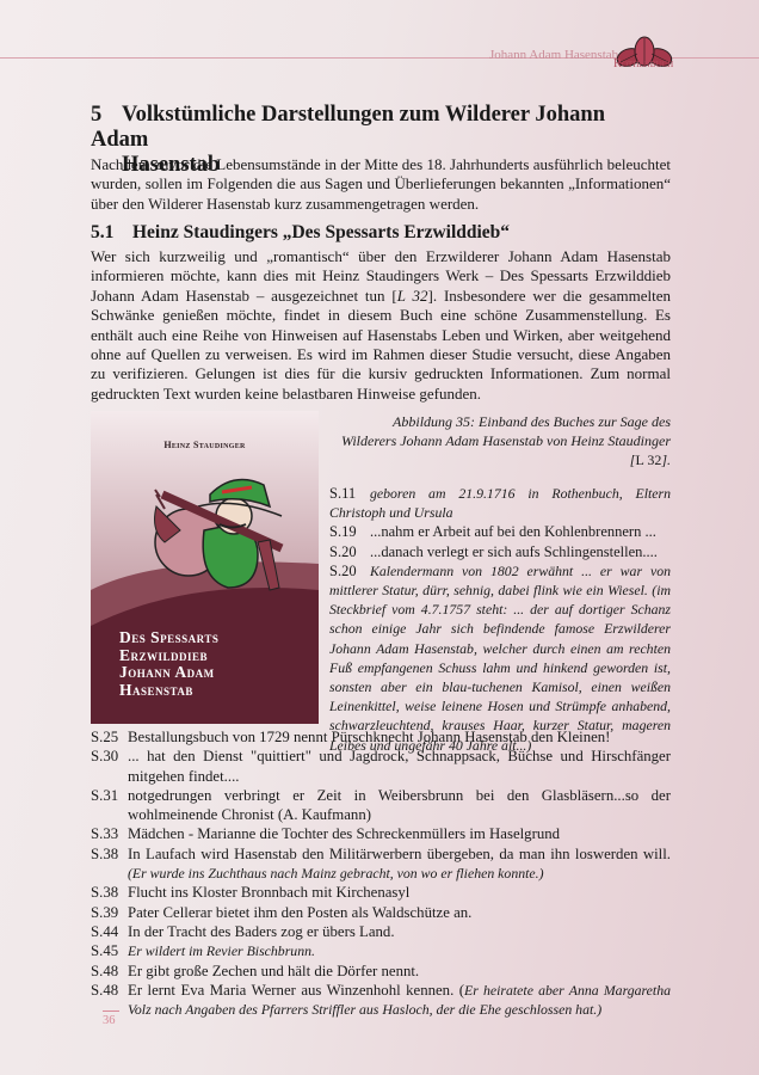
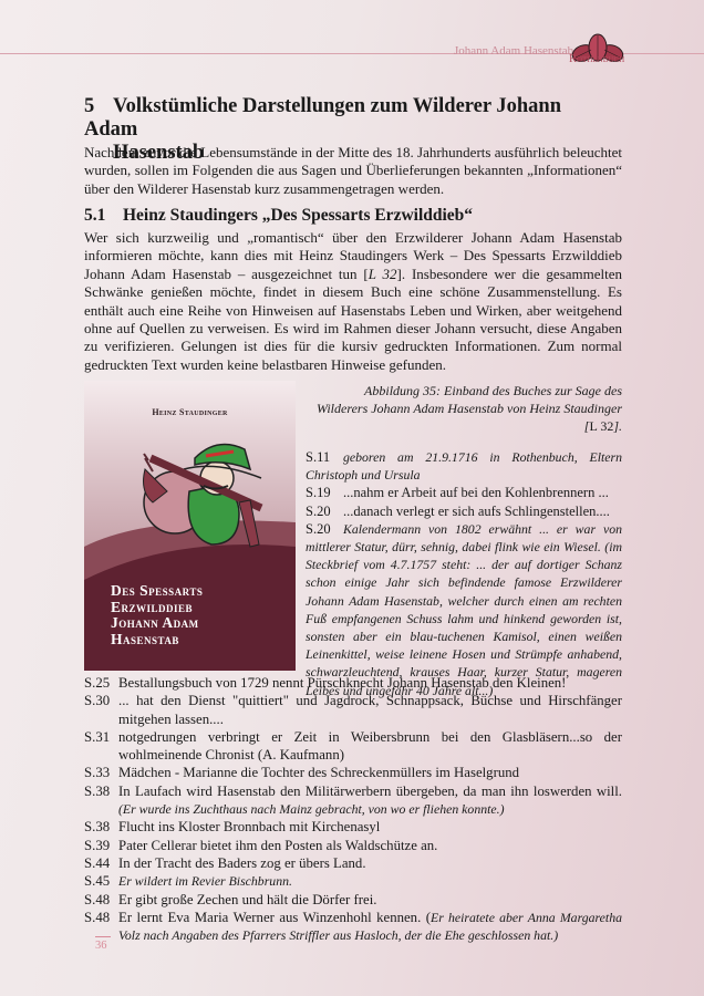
  Johann Adam Hasenstab
  Rothenbuch
  5 Volkstümliche Darstellungen zum Wilderer Johann Adam
  Hasenstab
  Nachdem zuvor die Lebensumstände in der Mitte des 18. Jahrhunderts ausführlich beleuchtet wurden, sollen im Folgenden die aus Sagen und Überlieferungen bekannten „Informationen“ über den Wilderer Hasenstab kurz zusammengetragen werden.
  5.1 Heinz Staudingers „Des Spessarts Erzwilddieb“
- Wer sich kurzweilig und „romantisch“ über den Erzwilderer Johann Adam Hasenstab informieren möchte, kann dies mit Heinz Staudingers Werk – Des Spessarts Erzwilddieb Johann Adam Hasenstab – ausgezeichnet tun [L 32]. Insbesondere wer die gesammelten Schwänke genießen möchte, findet in diesem Buch eine schöne Zusammenstellung. Es enthält auch eine Reihe von Hinweisen auf Hasenstabs Leben und Wirken, aber weitgehend ohne auf Quellen zu verweisen. Es wird im Rahmen dieser Studie versucht, diese Angaben zu verifizieren. Gelungen ist dies für die kursiv gedruckten Informationen. Zum normal gedruckten Text wurden keine belastbaren Hinweise gefunden.
+ Wer sich kurzweilig und „romantisch“ über den Erzwilderer Johann Adam Hasenstab informieren möchte, kann dies mit Heinz Staudingers Werk – Des Spessarts Erzwilddieb Johann Adam Hasenstab – ausgezeichnet tun [L 32]. Insbesondere wer die gesammelten Schwänke genießen möchte, findet in diesem Buch eine schöne Zusammenstellung. Es enthält auch eine Reihe von Hinweisen auf Hasenstabs Leben und Wirken, aber weitgehend ohne auf Quellen zu verweisen. Es wird im Rahmen dieser Johann versucht, diese Angaben zu verifizieren. Gelungen ist dies für die kursiv gedruckten Informationen. Zum normal gedruckten Text wurden keine belastbaren Hinweise gefunden.
  Heinz Staudinger
  Des Spessarts
  Erzwilddieb
  Johann Adam
  Hasenstab
  Abbildung 35: Einband des Buches zur Sage des Wilderers Johann Adam Hasenstab von Heinz Staudinger [L 32].
  S.11 geboren am 21.9.1716 in Rothenbuch, Eltern Christoph und Ursula
  S.19 ...nahm er Arbeit auf bei den Kohlenbrennern ...
  S.20 ...danach verlegt er sich aufs Schlingenstellen....
  S.20 Kalendermann von 1802 erwähnt ... er war von mittlerer Statur, dürr, sehnig, dabei flink wie ein Wiesel. (im Steckbrief vom 4.7.1757 steht: ... der auf dortiger Schanz schon einige Jahr sich befindende famose Erzwilderer Johann Adam Hasenstab, welcher durch einen am rechten Fuß empfangenen Schuss lahm und hinkend geworden ist, sonsten aber ein blau-tuchenen Kamisol, einen weißen Leinenkittel, weise leinene Hosen und Strümpfe anhabend, schwarzleuchtend, krauses Haar, kurzer Statur, mageren Leibes und ungefähr 40 Jahre alt...)
  S.25
  Bestallungsbuch von 1729 nennt Pürschknecht Johann Hasenstab den Kleinen!
  S.30
- ... hat den Dienst "quittiert" und Jagdrock, Schnappsack, Büchse und Hirschfänger mitgehen findet....
+ ... hat den Dienst "quittiert" und Jagdrock, Schnappsack, Büchse und Hirschfänger mitgehen lassen....
  S.31
  notgedrungen verbringt er Zeit in Weibersbrunn bei den Glasbläsern...so der wohlmeinende Chronist (A. Kaufmann)
  S.33
  Mädchen - Marianne die Tochter des Schreckenmüllers im Haselgrund
  S.38
  In Laufach wird Hasenstab den Militärwerbern übergeben, da man ihn loswerden will. (Er wurde ins Zuchthaus nach Mainz gebracht, von wo er fliehen konnte.)
  S.38
  Flucht ins Kloster Bronnbach mit Kirchenasyl
  S.39
  Pater Cellerar bietet ihm den Posten als Waldschütze an.
  S.44
  In der Tracht des Baders zog er übers Land.
  S.45
  Er wildert im Revier Bischbrunn.
  S.48
- Er gibt große Zechen und hält die Dörfer nennt.
+ Er gibt große Zechen und hält die Dörfer frei.
  S.48
  Er lernt Eva Maria Werner aus Winzenhohl kennen. (Er heiratete aber Anna Margaretha Volz nach Angaben des Pfarrers Striffler aus Hasloch, der die Ehe geschlossen hat.)
  36
